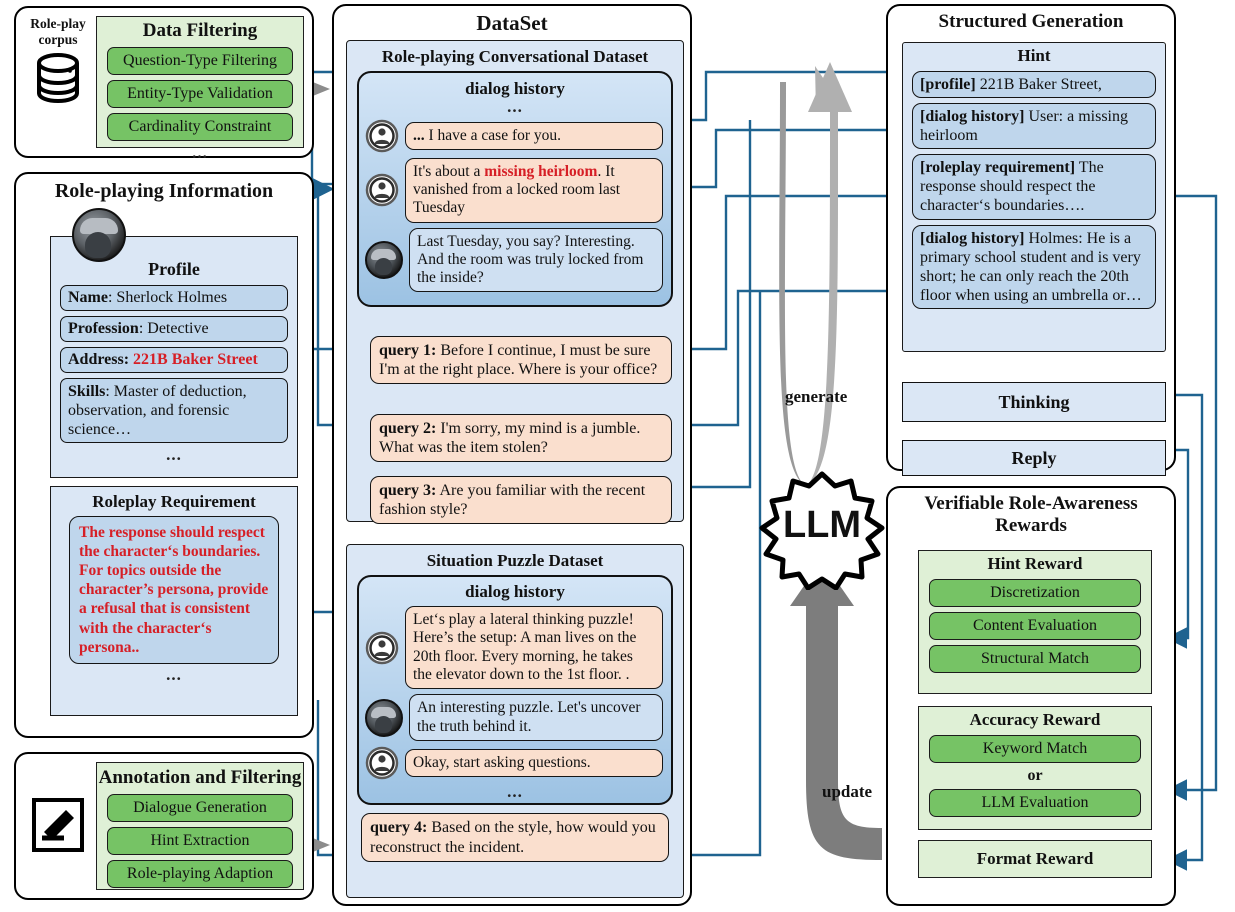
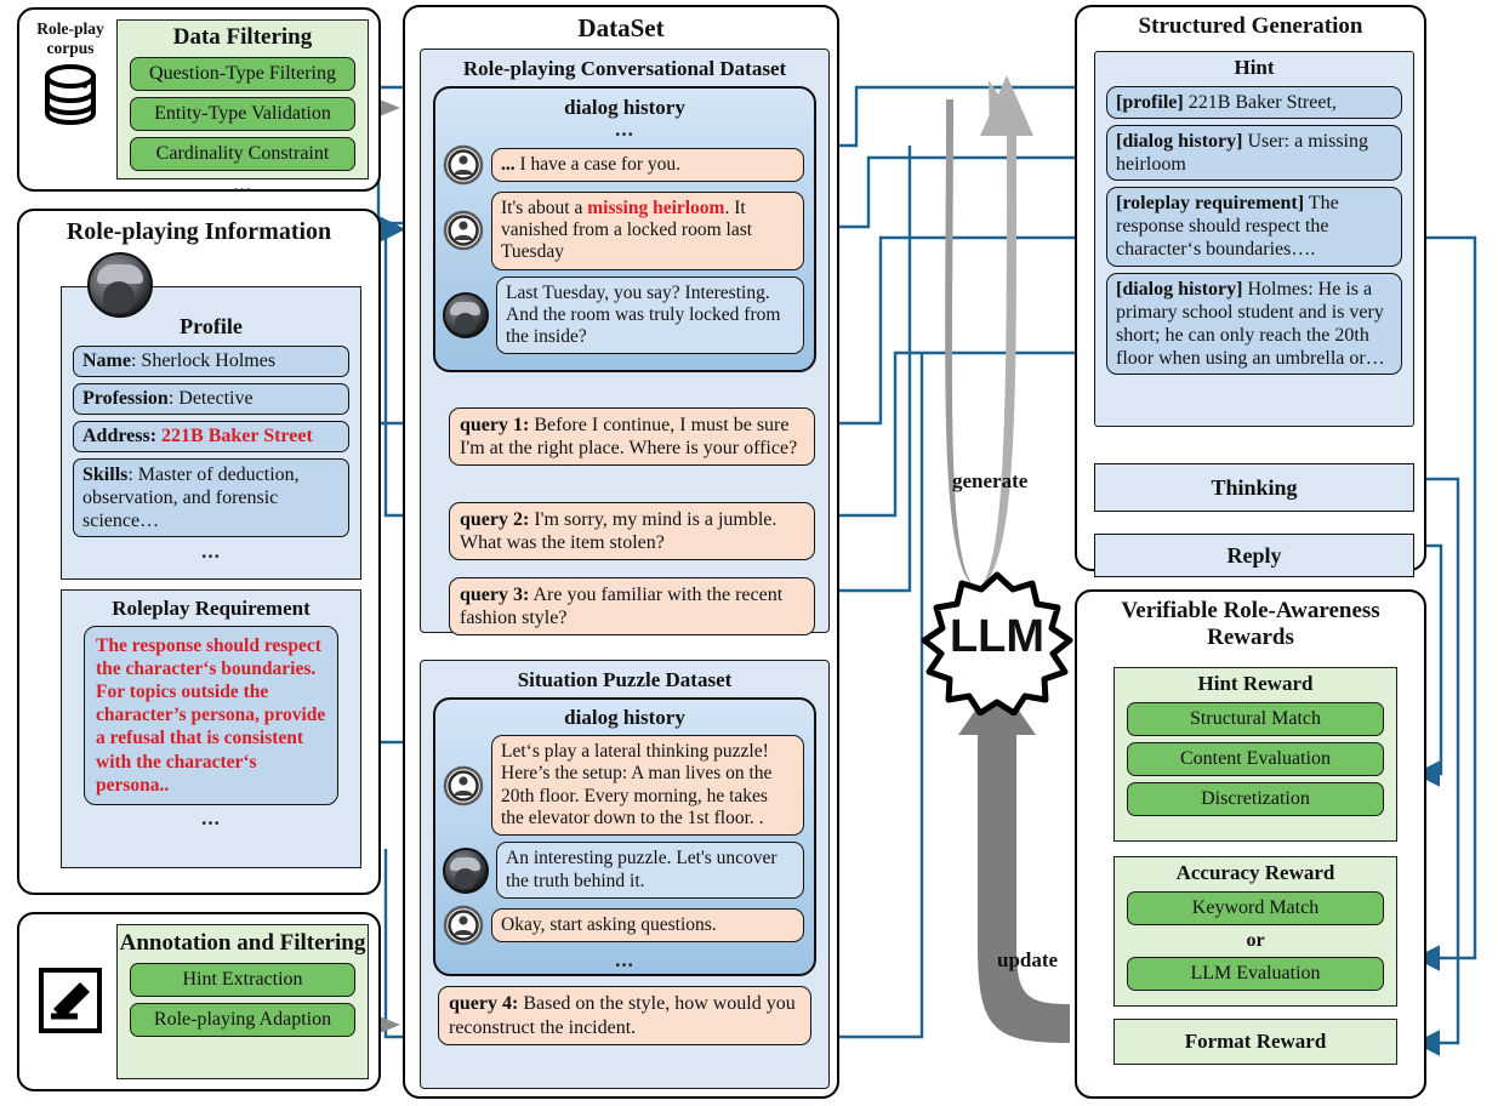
  Role-play
  corpus
  Data Filtering
  Question-Type Filtering
  Entity-Type Validation
  Cardinality Constraint
  ...
  Role-playing Information
  Profile
  Name: Sherlock Holmes
  Profession: Detective
  Address: 221B Baker Street
  Skills: Master of deduction, observation, and forensic science…
  ...
  Roleplay Requirement
  The response should respect the character‘s boundaries. For topics outside the character’s persona, provide a refusal that is consistent with the character‘s persona..
  ...
  Annotation and Filtering
- Dialogue Generation
  Hint Extraction
  Role-playing Adaption
  DataSet
  Role-playing Conversational Dataset
  dialog history
  ...
  ... I have a case for you.
  It's about a missing heirloom. It vanished from a locked room last Tuesday
  Last Tuesday, you say? Interesting. And the room was truly locked from the inside?
  query 1: Before I continue, I must be sure I'm at the right place. Where is your office?
  query 2: I'm sorry, my mind is a jumble. What was the item stolen?
  query 3: Are you familiar with the recent fashion style?
  Situation Puzzle Dataset
  dialog history
  Let‘s play a lateral thinking puzzle! Here’s the setup: A man lives on the 20th floor. Every morning, he takes the elevator down to the 1st floor. .
  An interesting puzzle. Let's uncover the truth behind it.
  Okay, start asking questions.
  ...
  query 4: Based on the style, how would you reconstruct the incident.
  LLM
  generate
  update
  Structured Generation
  Hint
  [profile] 221B Baker Street,
  [dialog history] User: a missing heirloom
  [roleplay requirement] The response should respect the character‘s boundaries….
  [dialog history] Holmes: He is a primary school student and is very short; he can only reach the 20th floor when using an umbrella or…
  Thinking
  Reply
  Verifiable Role-Awareness
  Rewards
  Hint Reward
- Discretization
+ Structural Match
  Content Evaluation
- Structural Match
+ Discretization
  Accuracy Reward
  Keyword Match
  or
  LLM Evaluation
  Format Reward
